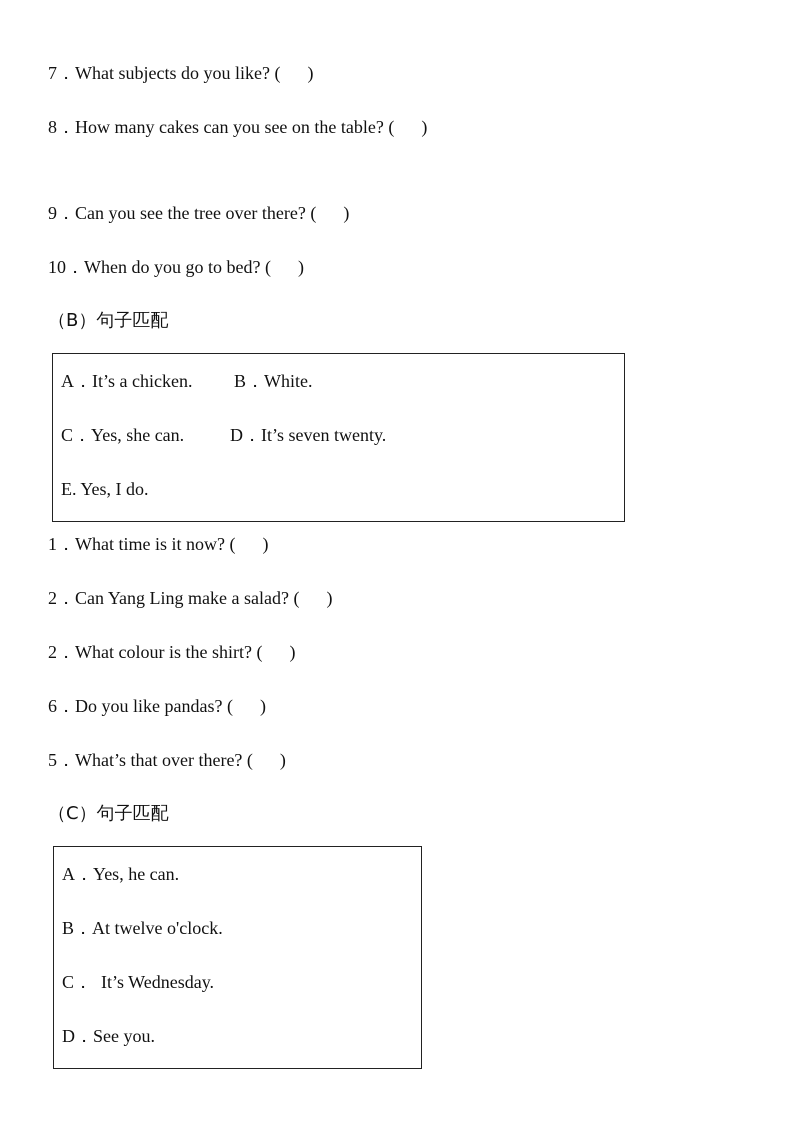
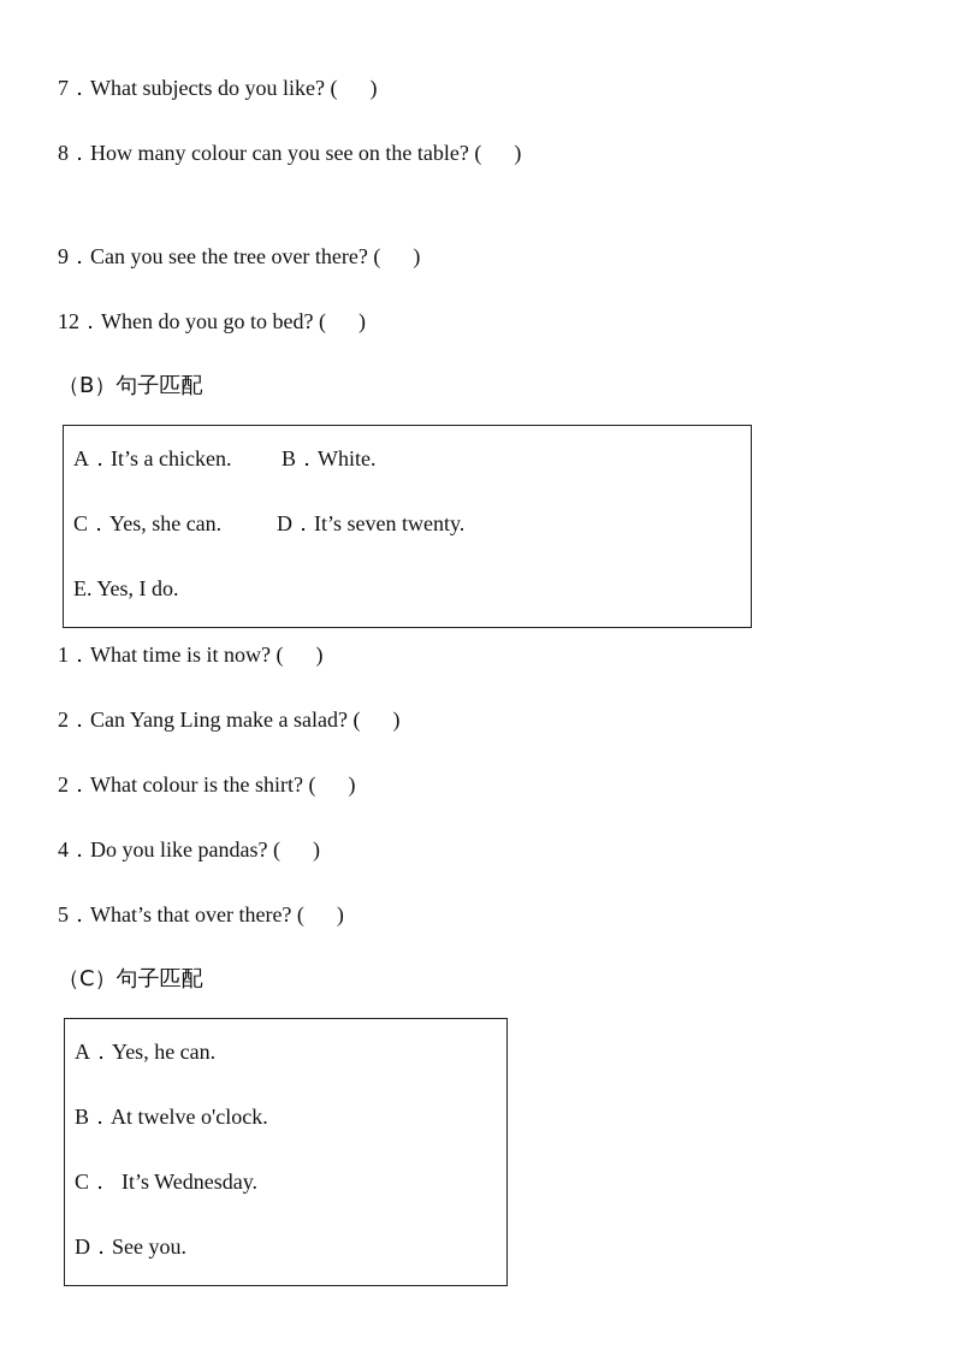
  7．What subjects do you like? ( )
- 8．How many cakes can you see on the table? ( )
+ 8．How many colour can you see on the table? ( )
  9．Can you see the tree over there? ( )
- 10．When do you go to bed? ( )
+ 12．When do you go to bed? ( )
  （B）句子匹配
  A．It’s a chicken.
  B．White.
  C．Yes, she can.
  D．It’s seven twenty.
  E. Yes, I do.
  1．What time is it now? ( )
  2．Can Yang Ling make a salad? ( )
  2．What colour is the shirt? ( )
- 6．Do you like pandas? ( )
+ 4．Do you like pandas? ( )
  5．What’s that over there? ( )
  （C）句子匹配
  A．Yes, he can.
  B．At twelve o'clock.
  C． It’s Wednesday.
  D．See you.
